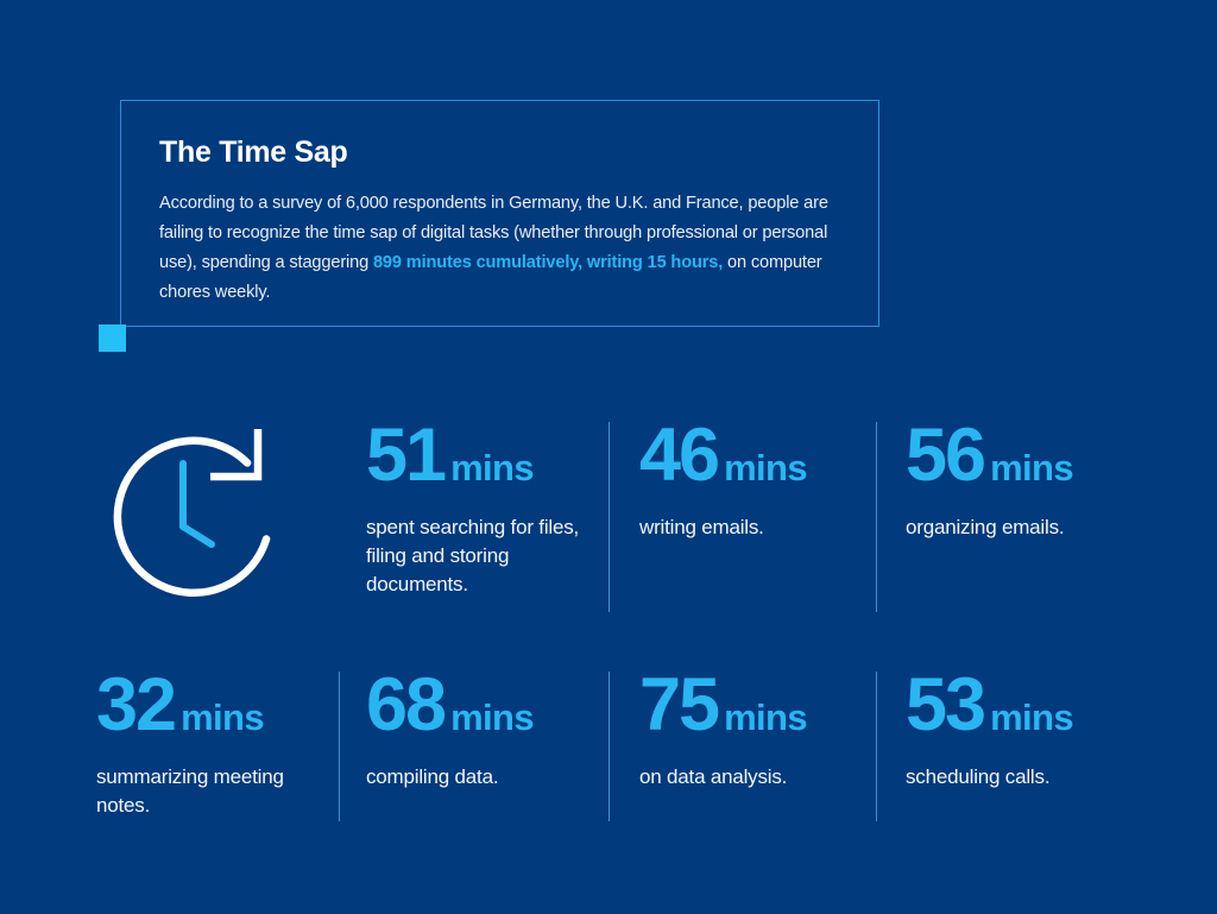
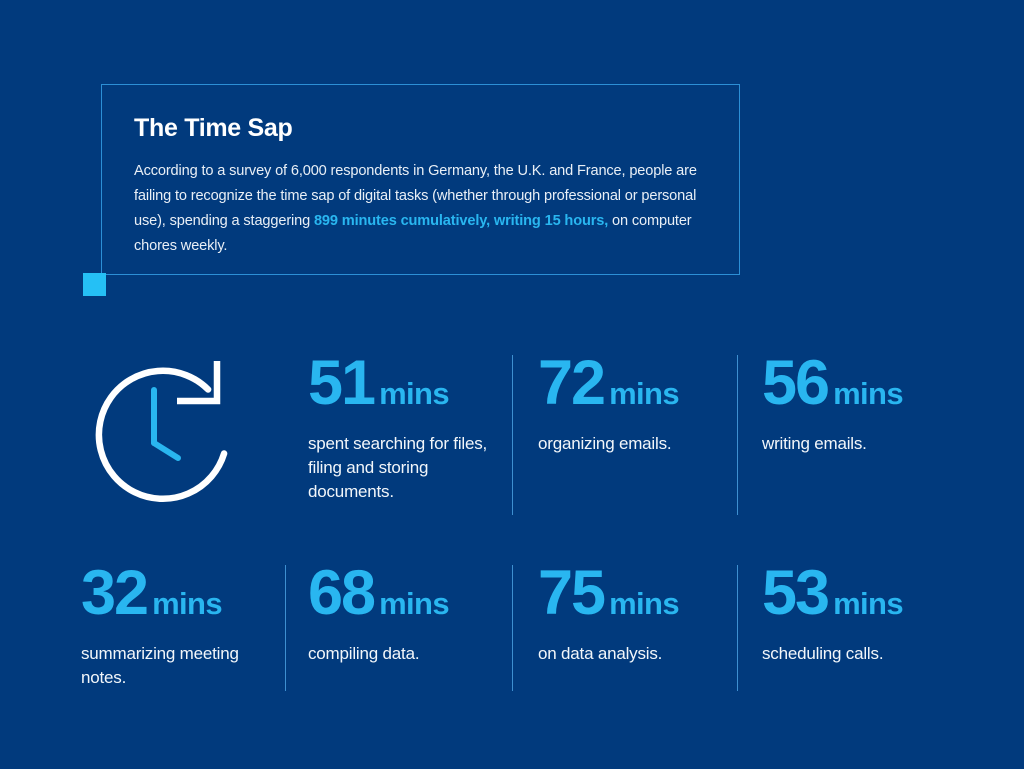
  The Time Sap
  According to a survey of 6,000 respondents in Germany, the U.K. and France, people are failing to recognize the time sap of digital tasks (whether through professional or personal use), spending a staggering 899 minutes cumulatively, writing 15 hours, on computer chores weekly.
  51 mins
  spent searching for files, filing and storing documents.
- 46 mins
+ 72 mins
- writing emails.
+ organizing emails.
  56 mins
- organizing emails.
+ writing emails.
  32 mins
  summarizing meeting notes.
  68 mins
  compiling data.
  75 mins
  on data analysis.
  53 mins
  scheduling calls.
